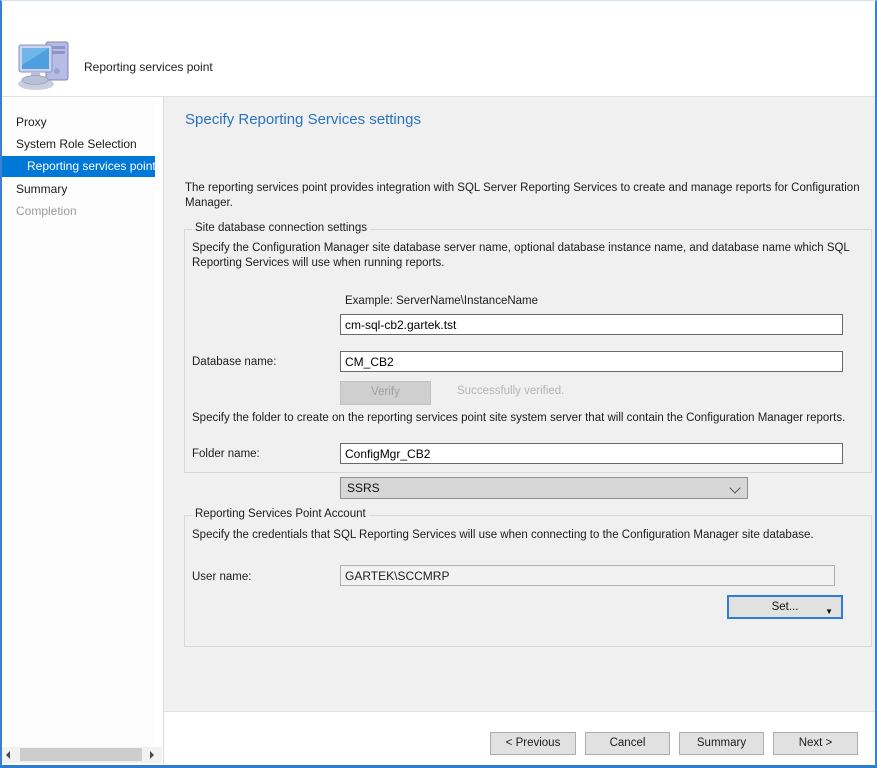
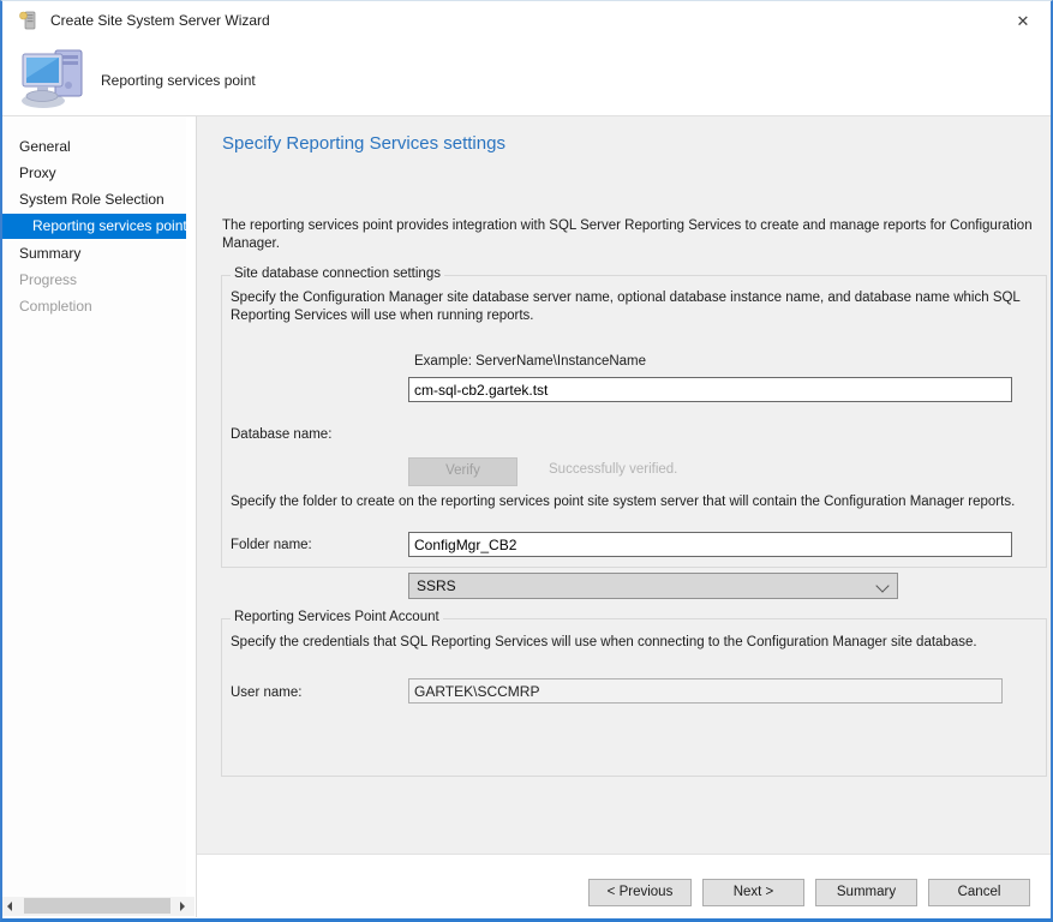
+ Create Site System Server Wizard
+ ✕
  Reporting services point
+ General
  Proxy
  System Role Selection
  Reporting services point
  Summary
+ Progress
  Completion
  Specify Reporting Services settings
  The reporting services point provides integration with SQL Server Reporting Services to create and manage reports for Configuration Manager.
  Site database connection settings
  Specify the Configuration Manager site database server name, optional database instance name, and database name which SQL Reporting Services will use when running reports.
  Example: ServerName\InstanceName
  cm-sql-cb2.gartek.tst
  Database name:
- CM_CB2
  Verify
  Successfully verified.
  Specify the folder to create on the reporting services point site system server that will contain the Configuration Manager reports.
  Folder name:
  ConfigMgr_CB2
  SSRS
  Reporting Services Point Account
  Specify the credentials that SQL Reporting Services will use when connecting to the Configuration Manager site database.
  User name:
  GARTEK\SCCMRP
- Set...
- ▼
  < Previous
- Cancel
+ Next >
  Summary
- Next >
+ Cancel
